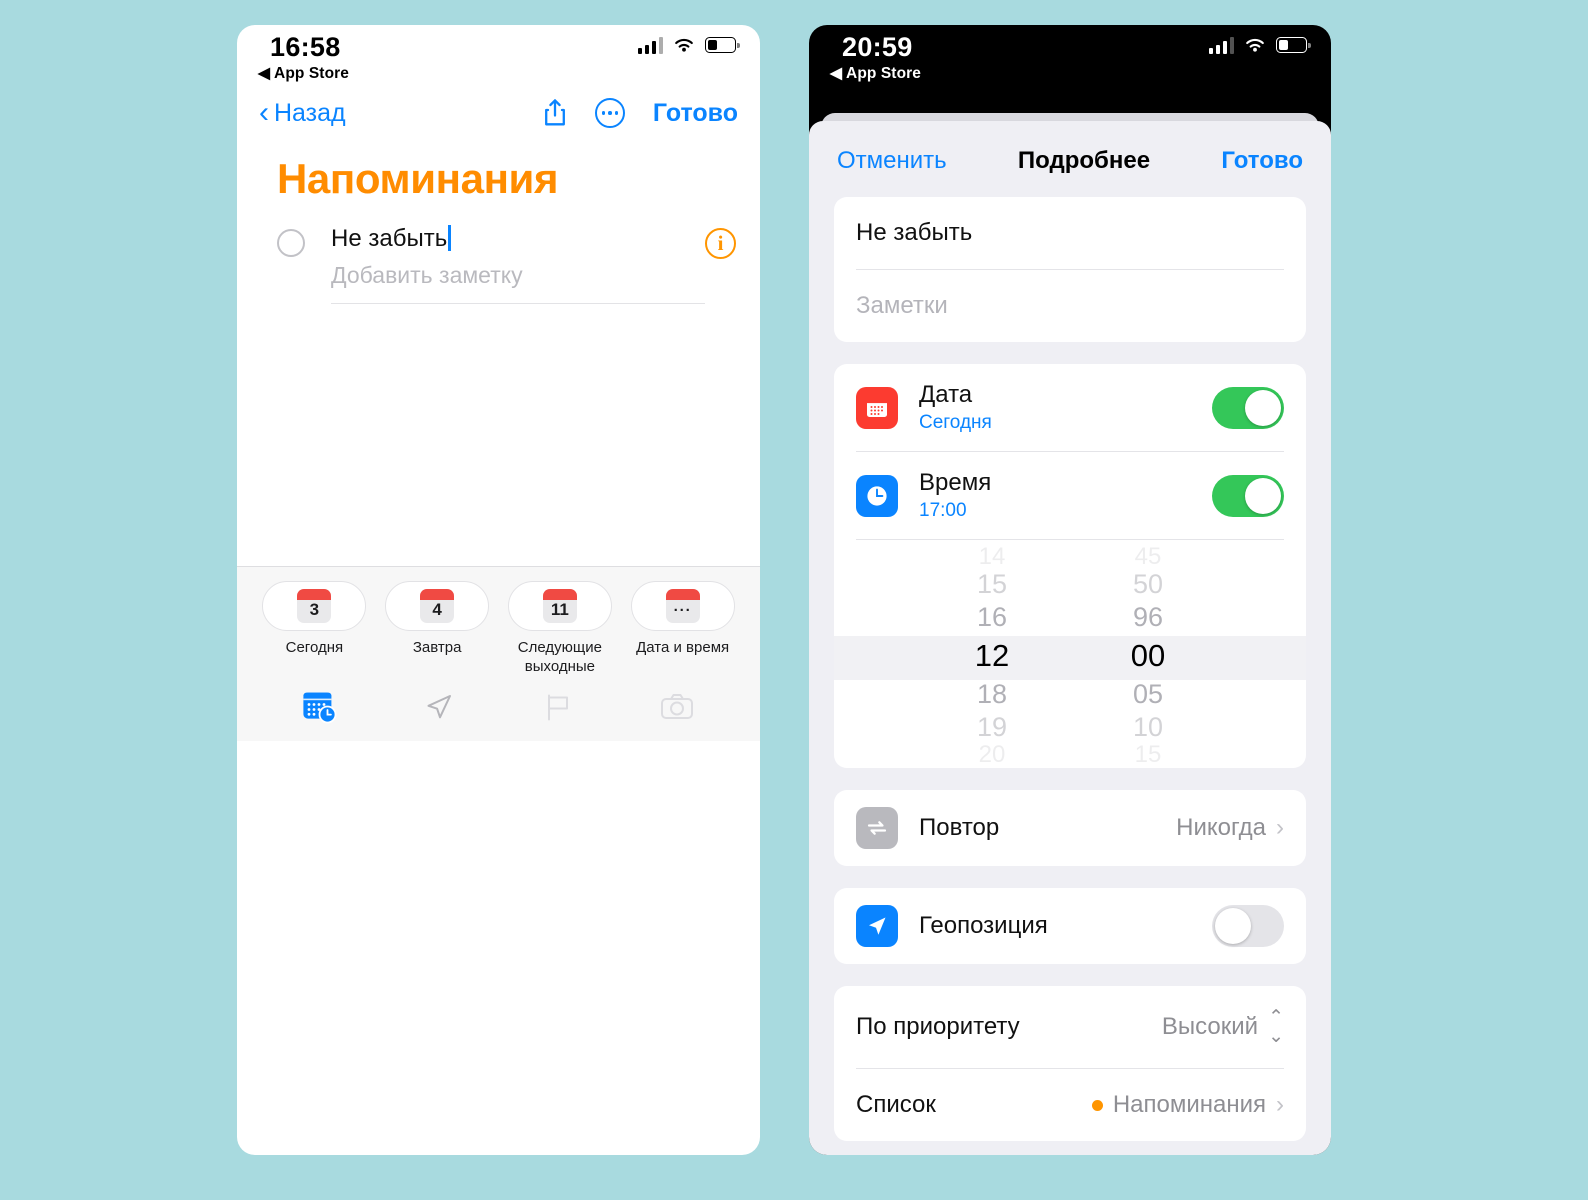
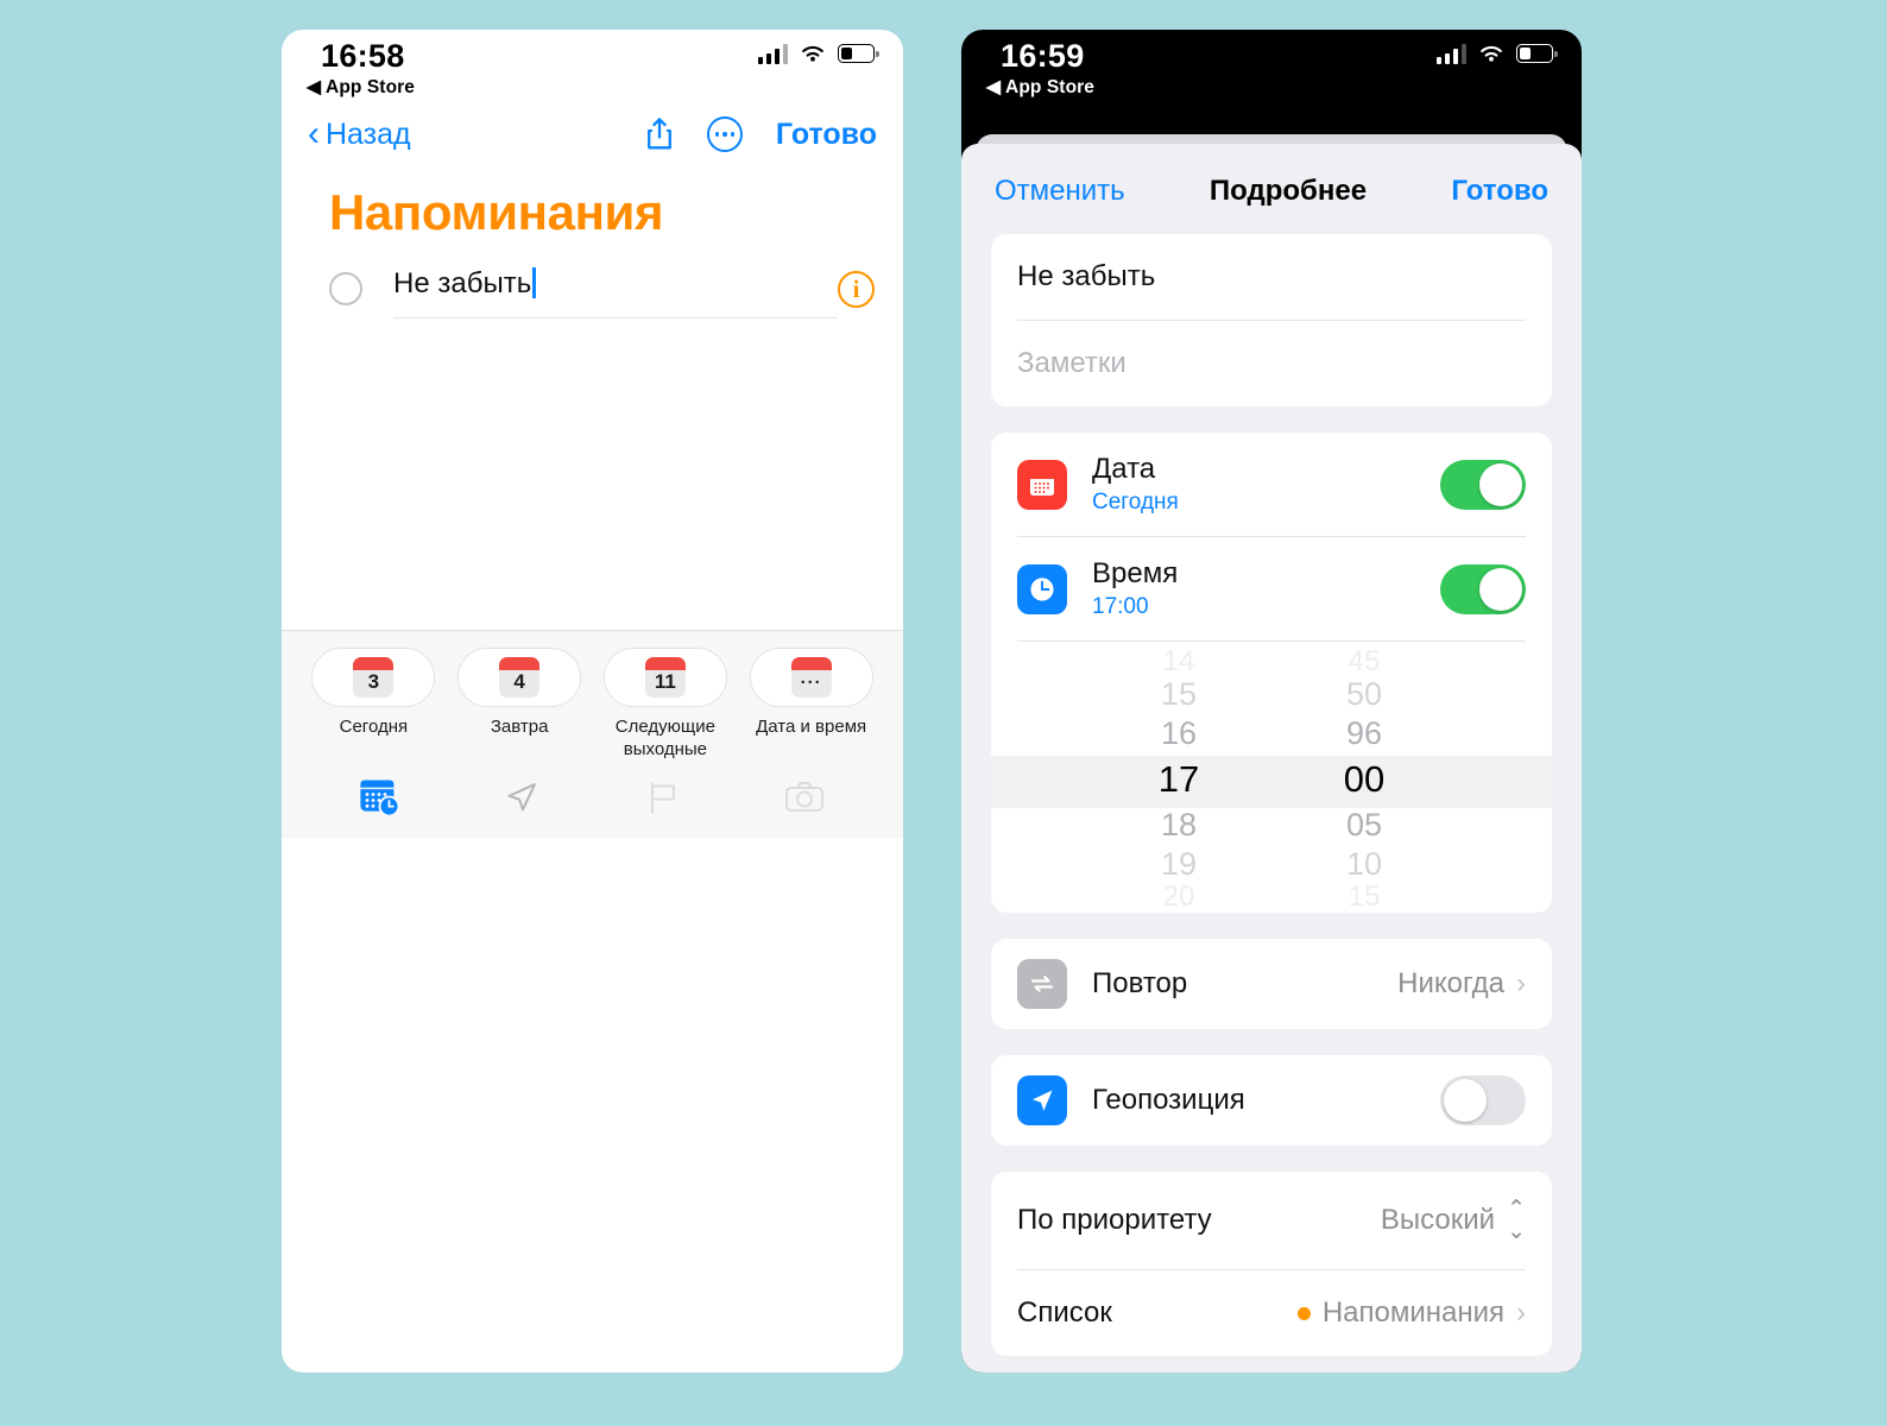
  16:58
  ◀
  App Store
  ‹
  Назад
  Готово
  Напоминания
  Не забыть
- Добавить заметку
  i
  3
  Сегодня
  4
  Завтра
  11
  Следующие выходные
  ···
  Дата и время
- 20:59
+ 16:59
  ◀
  App Store
  Отменить
  Подробнее
  Готово
  Не забыть
  Заметки
  Дата
  Сегодня
  Время
  17:00
  15
  16
- 12
+ 17
  18
  19
  50
  96
  00
  05
  10
  Повтор
  Никогда
  ›
  Геопозиция
  По приоритету
  Высокий
  ⌃
  ⌄
  Список
  Напоминания
  ›
